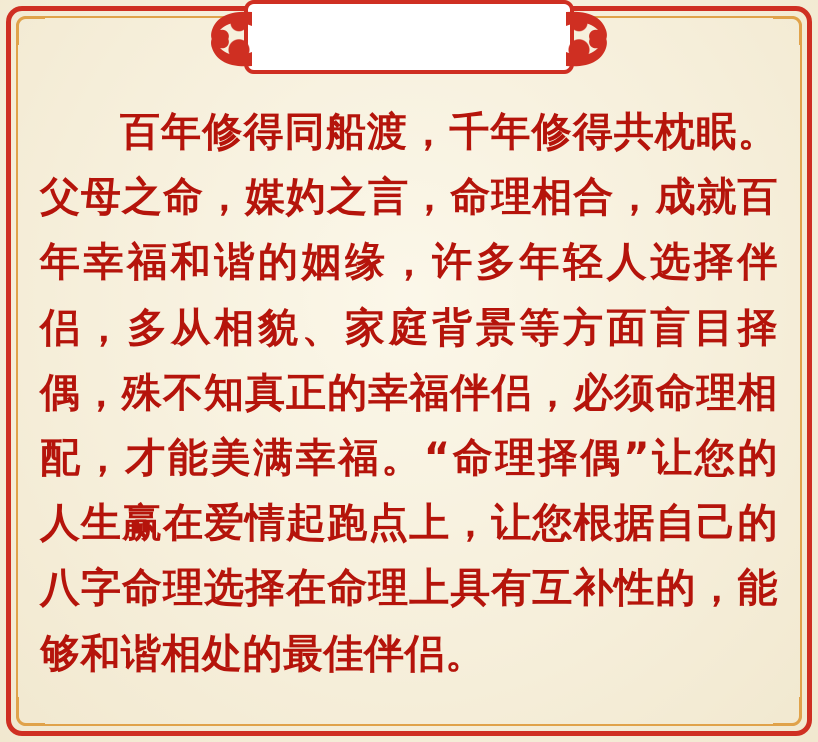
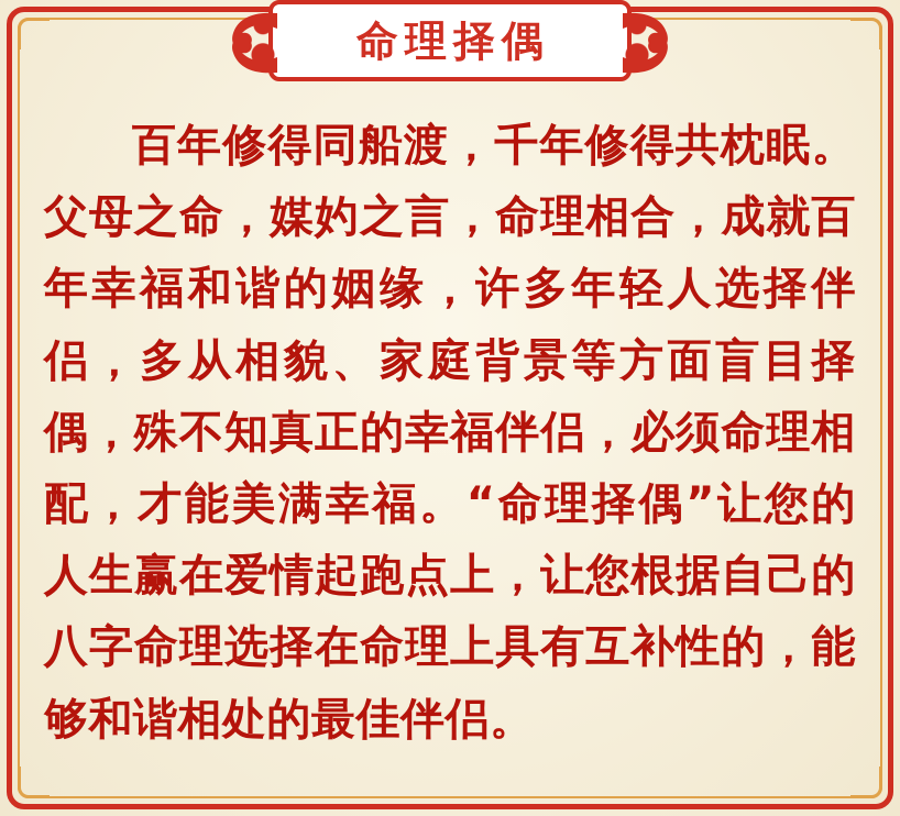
+ 命理择偶
  百年修得同船渡，千年修得共枕眠。父母之命，媒妁之言，命理相合，成就百年幸福和谐的姻缘，许多年轻人选择伴侣，多从相貌、家庭背景等方面盲目择偶，殊不知真正的幸福伴侣，必须命理相配，才能美满幸福。“命理择偶”让您的人生赢在爱情起跑点上，让您根据自己的八字命理选择在命理上具有互补性的，能够和谐相处的最佳伴侣。
